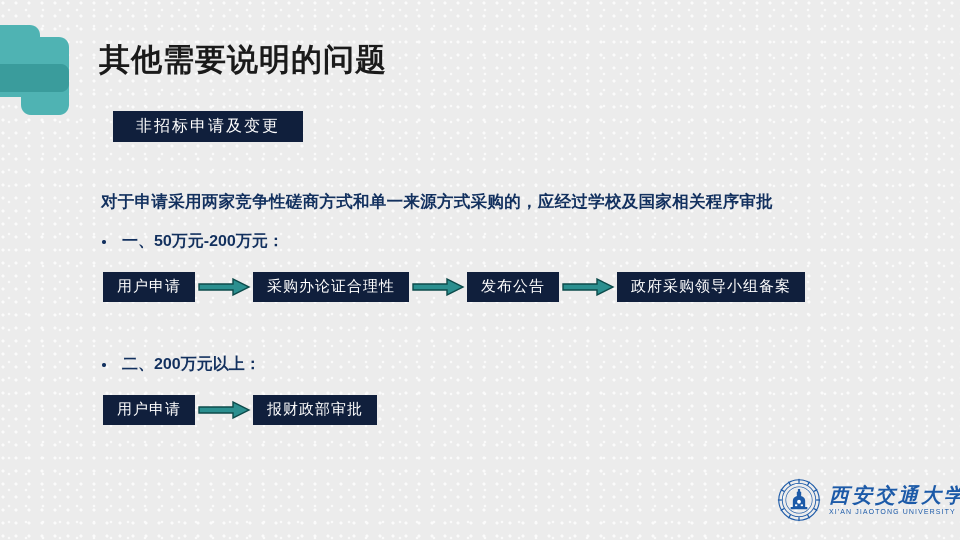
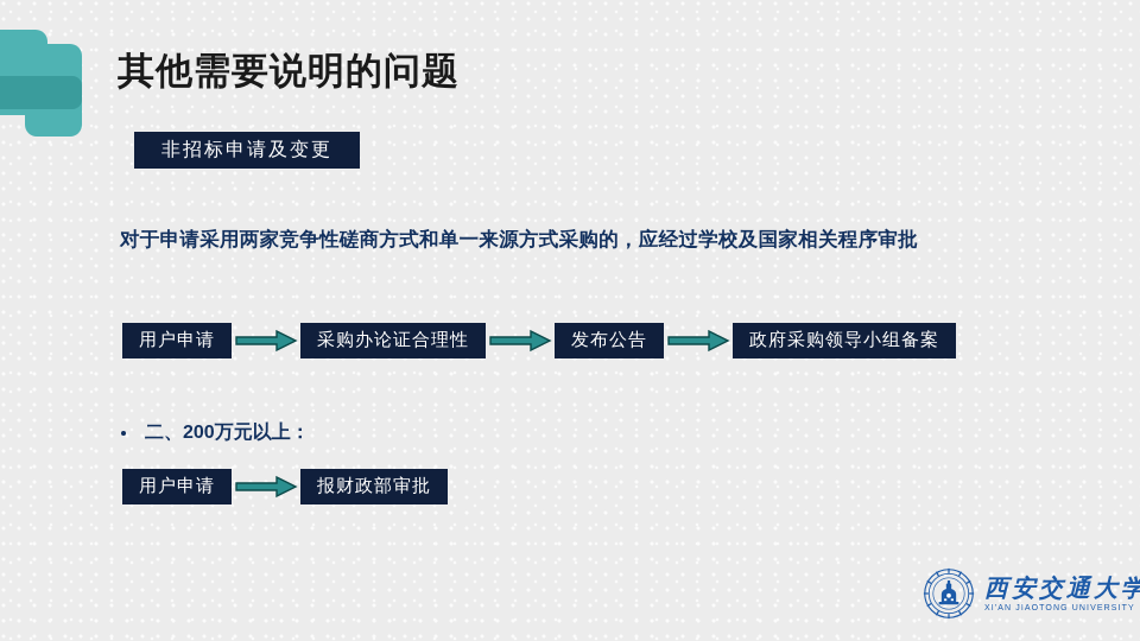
  其他需要说明的问题
  非招标申请及变更
  对于申请采用两家竞争性磋商方式和单一来源方式采购的，应经过学校及国家相关程序审批
- 一、50万元-200万元：
  用户申请
  采购办论证合理性
  发布公告
  政府采购领导小组备案
  二、200万元以上：
  用户申请
  报财政部审批
  西安交通大学
